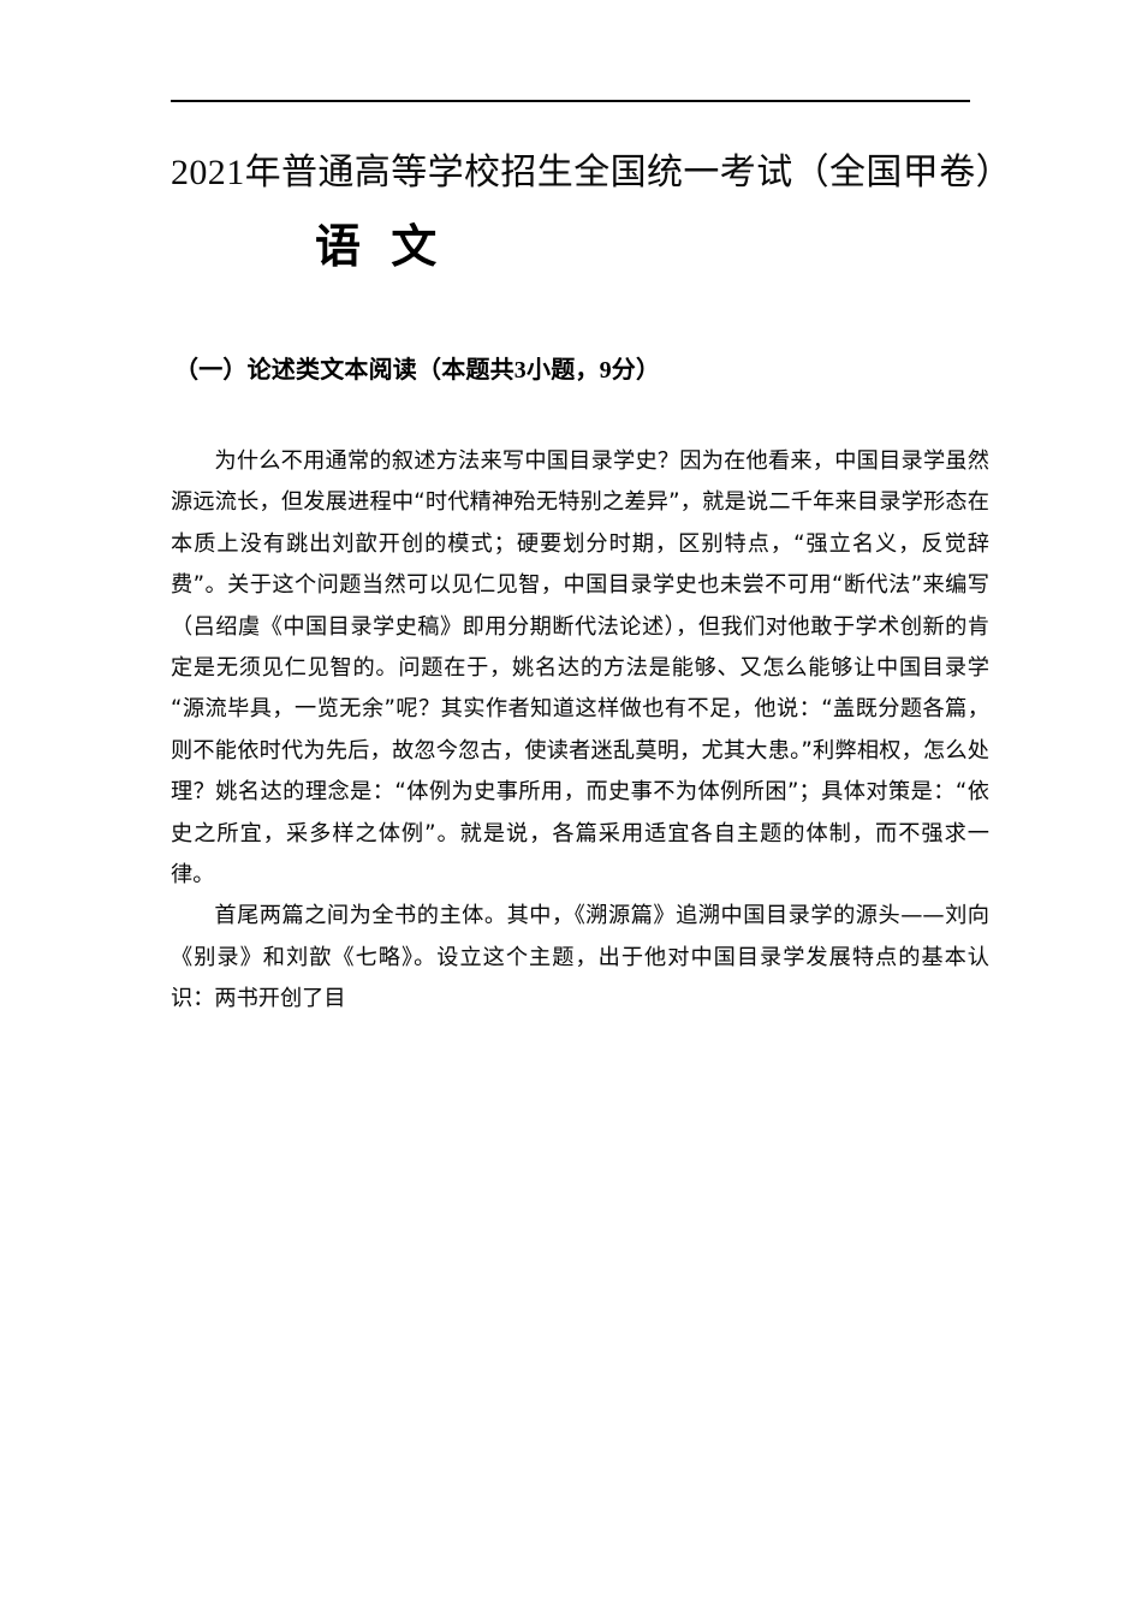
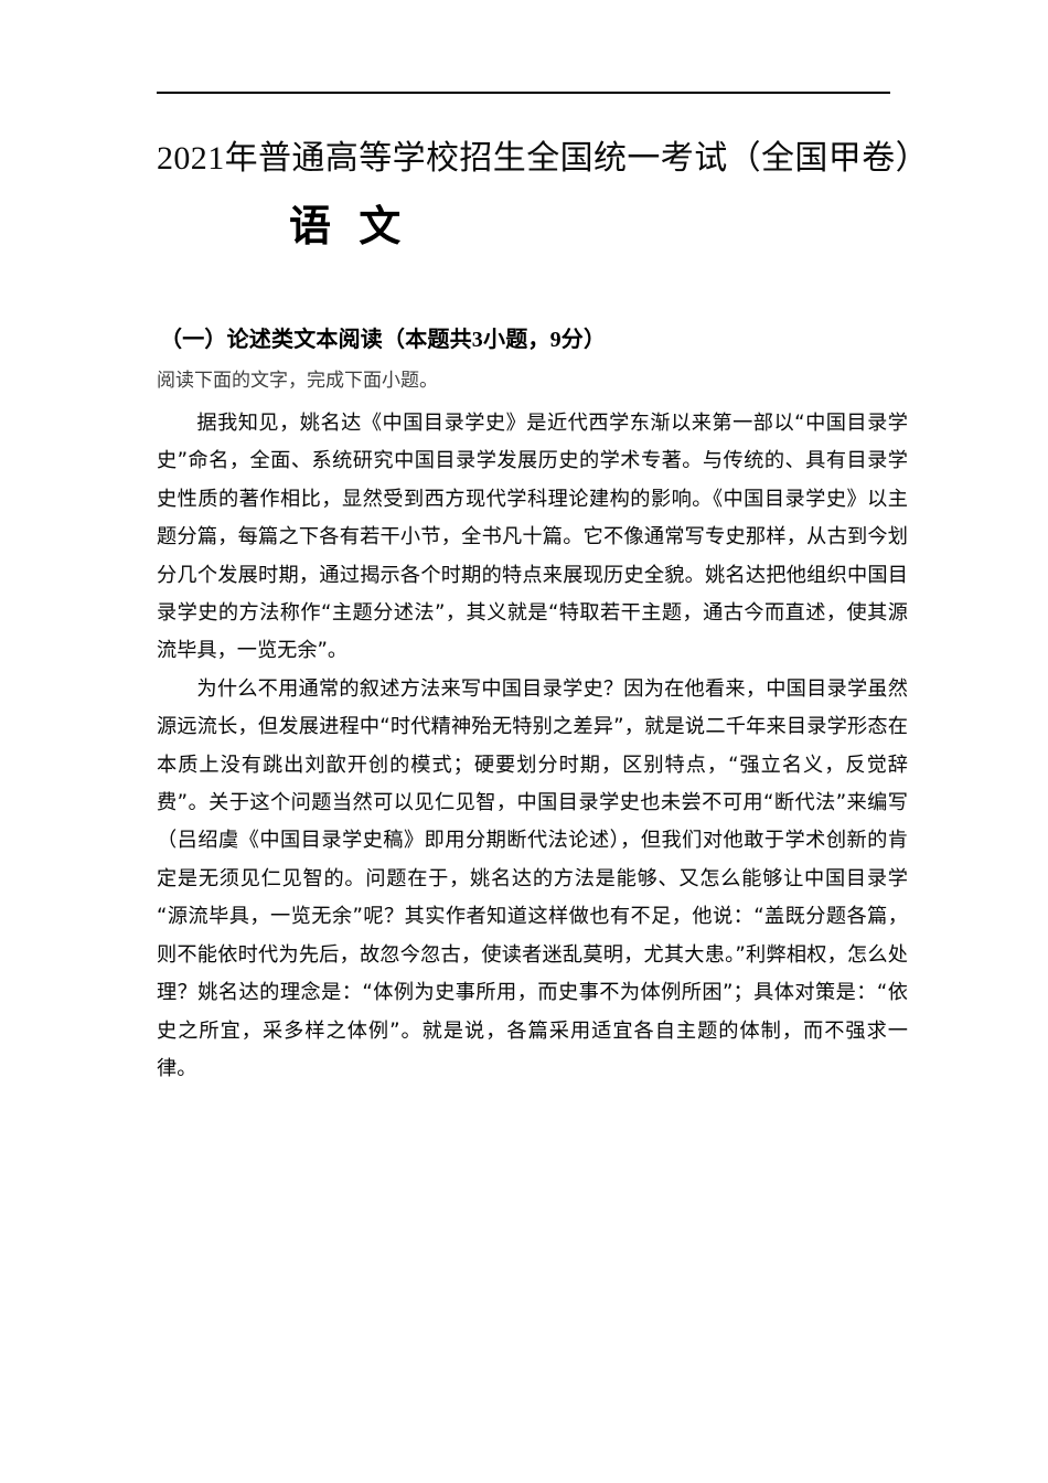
  2021年普通高等学校招生全国统一考试（全国甲卷）
  语 文
  （一）论述类文本阅读（本题共3小题，9分）
+ 阅读下面的文字，完成下面小题。
+ 据我知见，姚名达《中国目录学史》是近代西学东渐以来第一部以“中国目录学史”命名，全面、系统研究中国目录学发展历史的学术专著。与传统的、具有目录学史性质的著作相比，显然受到西方现代学科理论建构的影响。《中国目录学史》以主题分篇，每篇之下各有若干小节，全书凡十篇。它不像通常写专史那样，从古到今划分几个发展时期，通过揭示各个时期的特点来展现历史全貌。姚名达把他组织中国目录学史的方法称作“主题分述法”，其义就是“特取若干主题，通古今而直述，使其源流毕具，一览无余”。
  为什么不用通常的叙述方法来写中国目录学史？因为在他看来，中国目录学虽然源远流长，但发展进程中“时代精神殆无特别之差异”，就是说二千年来目录学形态在本质上没有跳出刘歆开创的模式；硬要划分时期，区别特点，“强立名义，反觉辞费”。关于这个问题当然可以见仁见智，中国目录学史也未尝不可用“断代法”来编写（吕绍虞《中国目录学史稿》即用分期断代法论述），但我们对他敢于学术创新的肯定是无须见仁见智的。问题在于，姚名达的方法是能够、又怎么能够让中国目录学“源流毕具，一览无余”呢？其实作者知道这样做也有不足，他说：“盖既分题各篇，则不能依时代为先后，故忽今忽古，使读者迷乱莫明，尤其大患。”利弊相权，怎么处理？姚名达的理念是：“体例为史事所用，而史事不为体例所困”；具体对策是：“依史之所宜，采多样之体例”。就是说，各篇采用适宜各自主题的体制，而不强求一律。
- 首尾两篇之间为全书的主体。其中，《溯源篇》追溯中国目录学的源头——刘向《别录》和刘歆《七略》。设立这个主题，出于他对中国目录学发展特点的基本认识：两书开创了目
